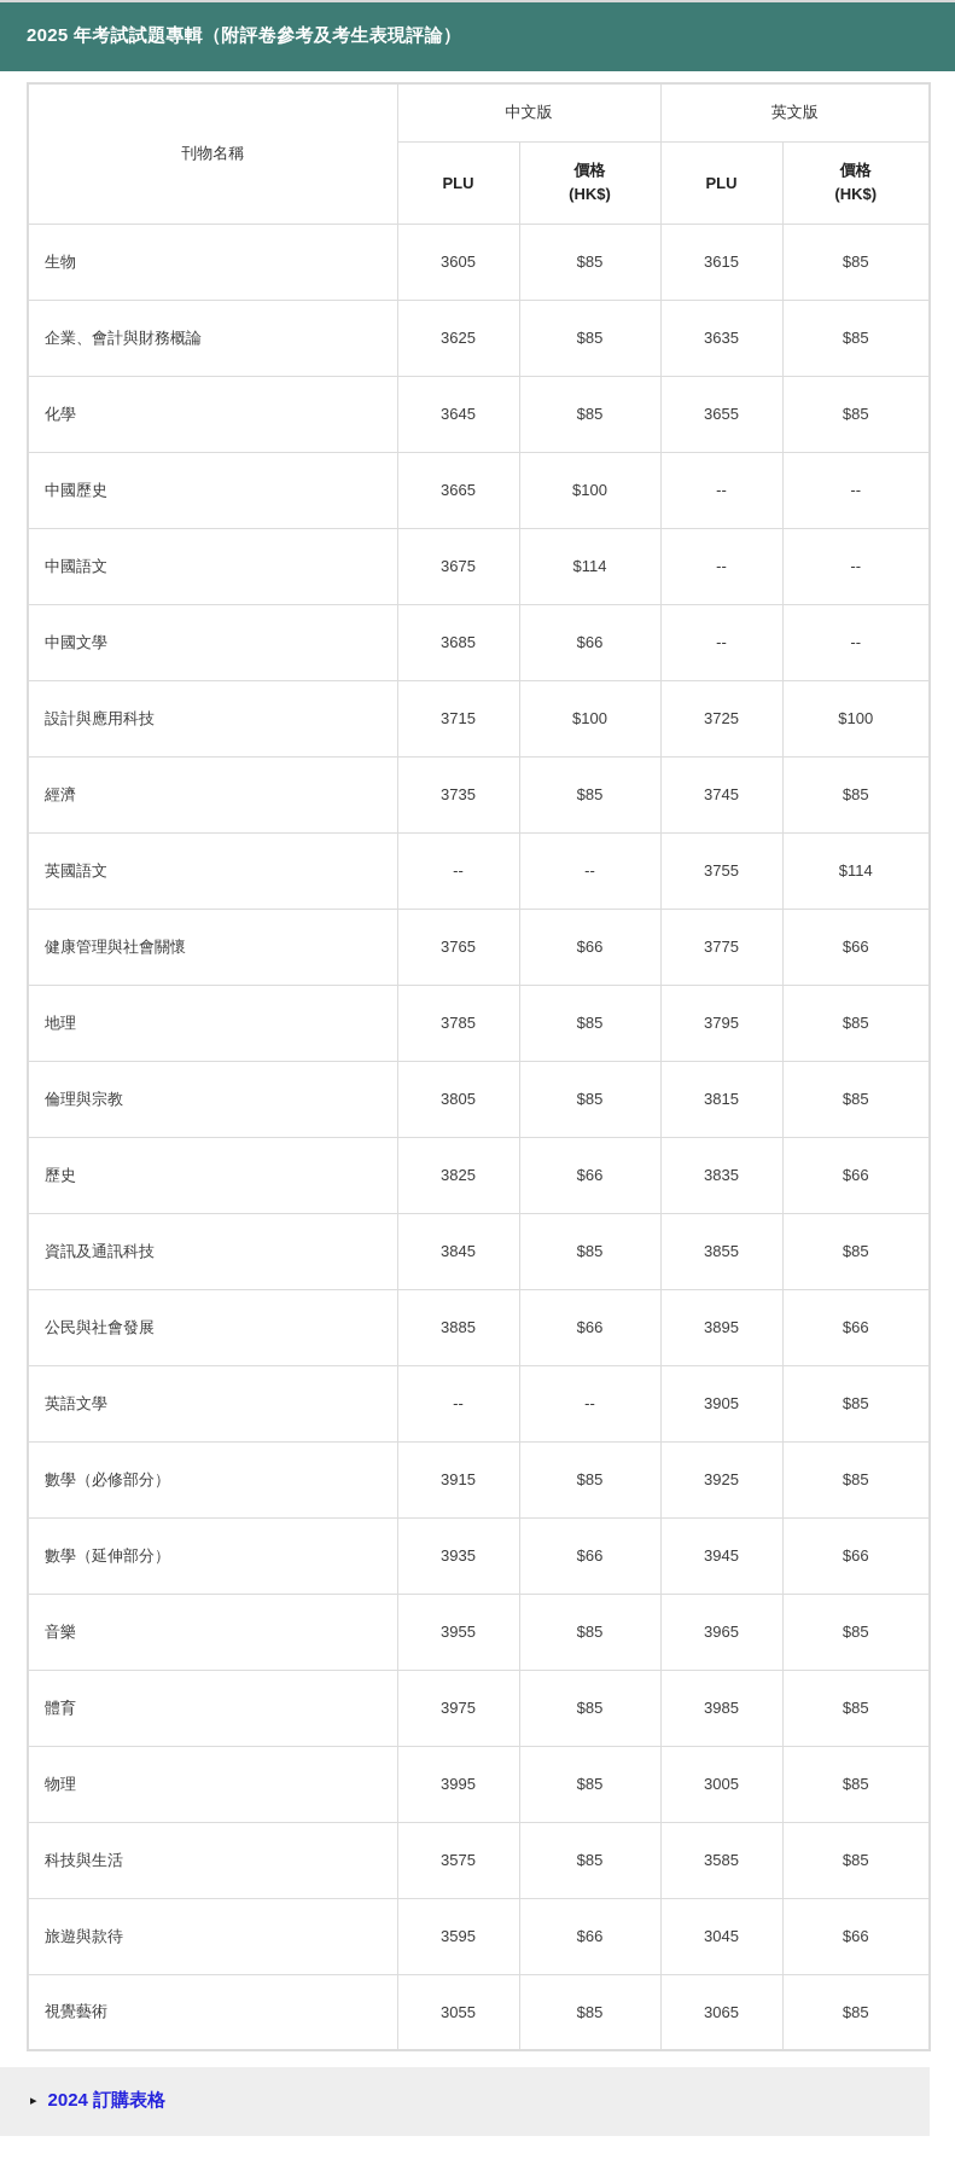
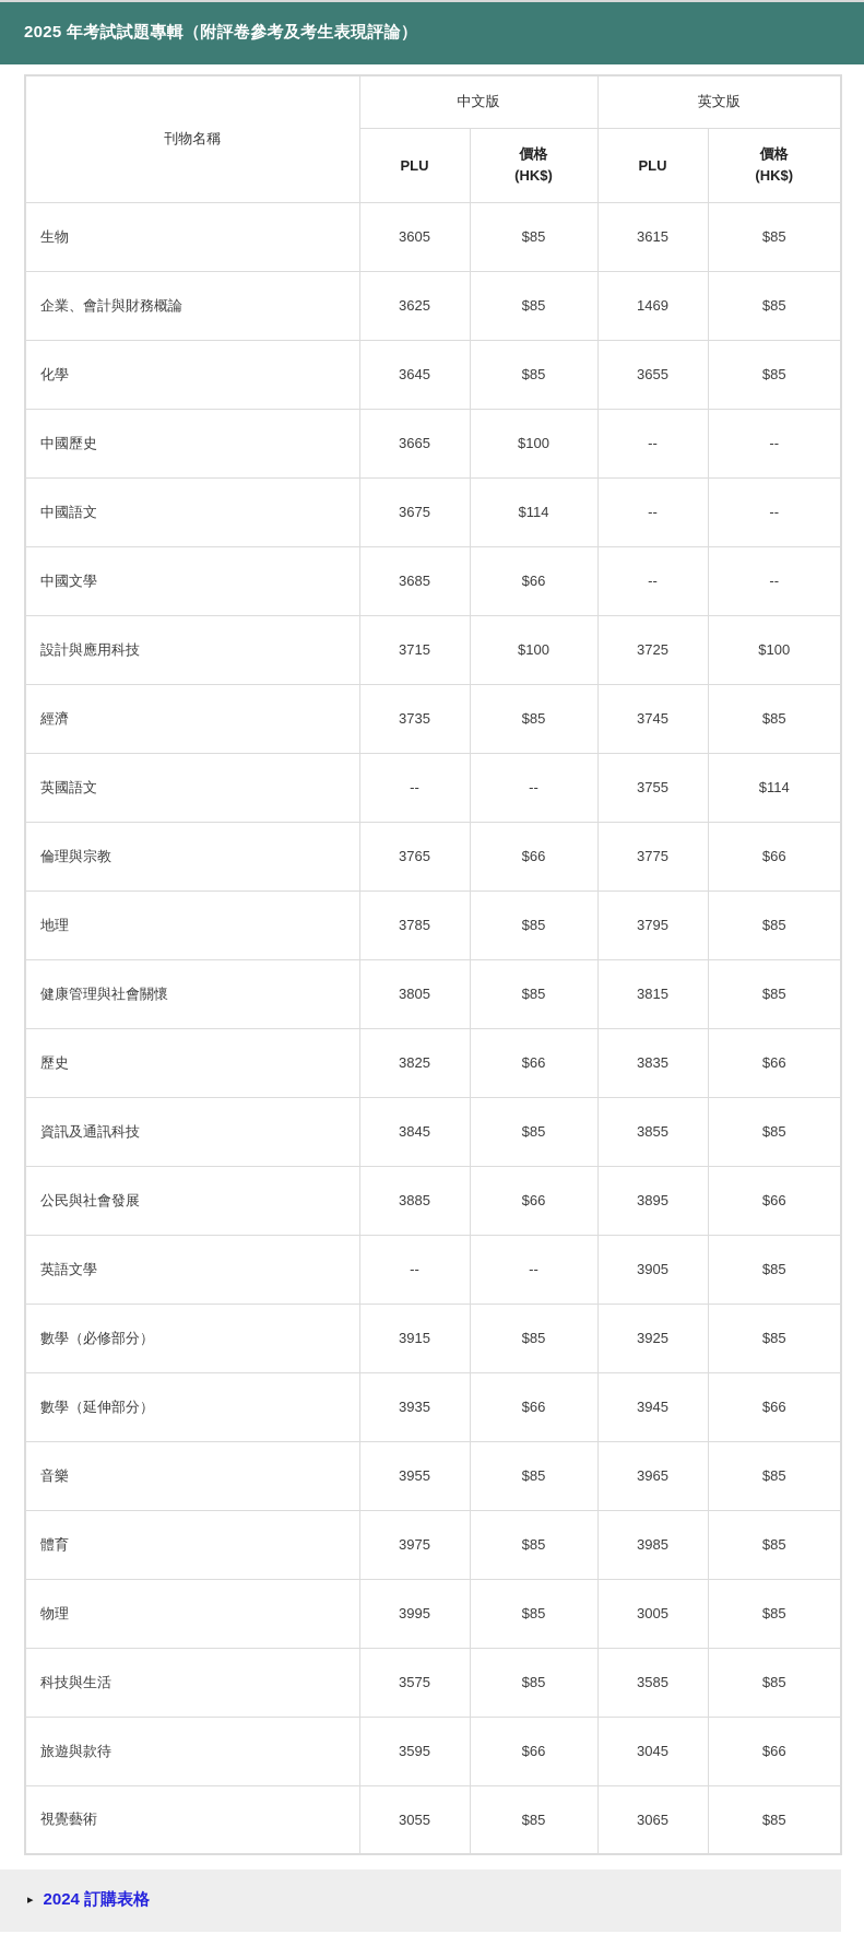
  2025 年考試試題專輯（附評卷參考及考生表現評論）
  刊物名稱	中文版	英文版
  PLU	價格 (HK$)	PLU	價格 (HK$)
  生物	3605	$85	3615	$85
- 企業、會計與財務概論	3625	$85	3635	$85
+ 企業、會計與財務概論	3625	$85	1469	$85
  化學	3645	$85	3655	$85
  中國歷史	3665	$100	--	--
  中國語文	3675	$114	--	--
  中國文學	3685	$66	--	--
  設計與應用科技	3715	$100	3725	$100
  經濟	3735	$85	3745	$85
  英國語文	--	--	3755	$114
- 健康管理與社會關懷	3765	$66	3775	$66
+ 倫理與宗教	3765	$66	3775	$66
  地理	3785	$85	3795	$85
- 倫理與宗教	3805	$85	3815	$85
+ 健康管理與社會關懷	3805	$85	3815	$85
  歷史	3825	$66	3835	$66
  資訊及通訊科技	3845	$85	3855	$85
  公民與社會發展	3885	$66	3895	$66
  英語文學	--	--	3905	$85
  數學（必修部分）	3915	$85	3925	$85
  數學（延伸部分）	3935	$66	3945	$66
  音樂	3955	$85	3965	$85
  體育	3975	$85	3985	$85
  物理	3995	$85	3005	$85
  科技與生活	3575	$85	3585	$85
  旅遊與款待	3595	$66	3045	$66
  視覺藝術	3055	$85	3065	$85
  ▸
  2024 訂購表格
